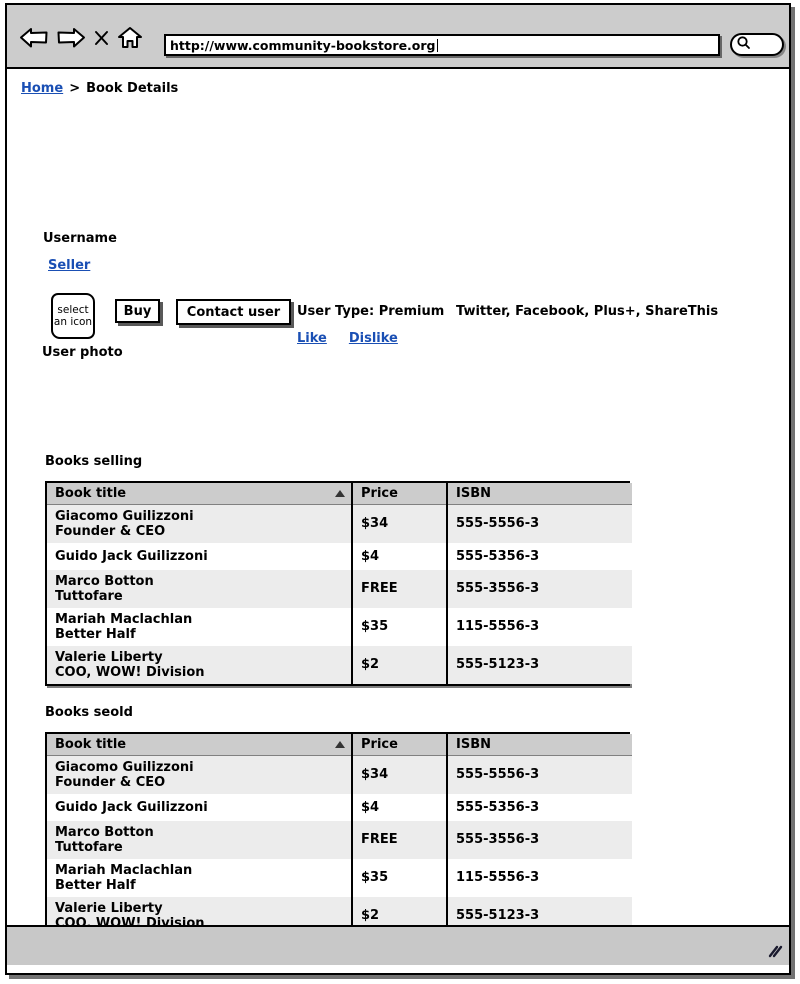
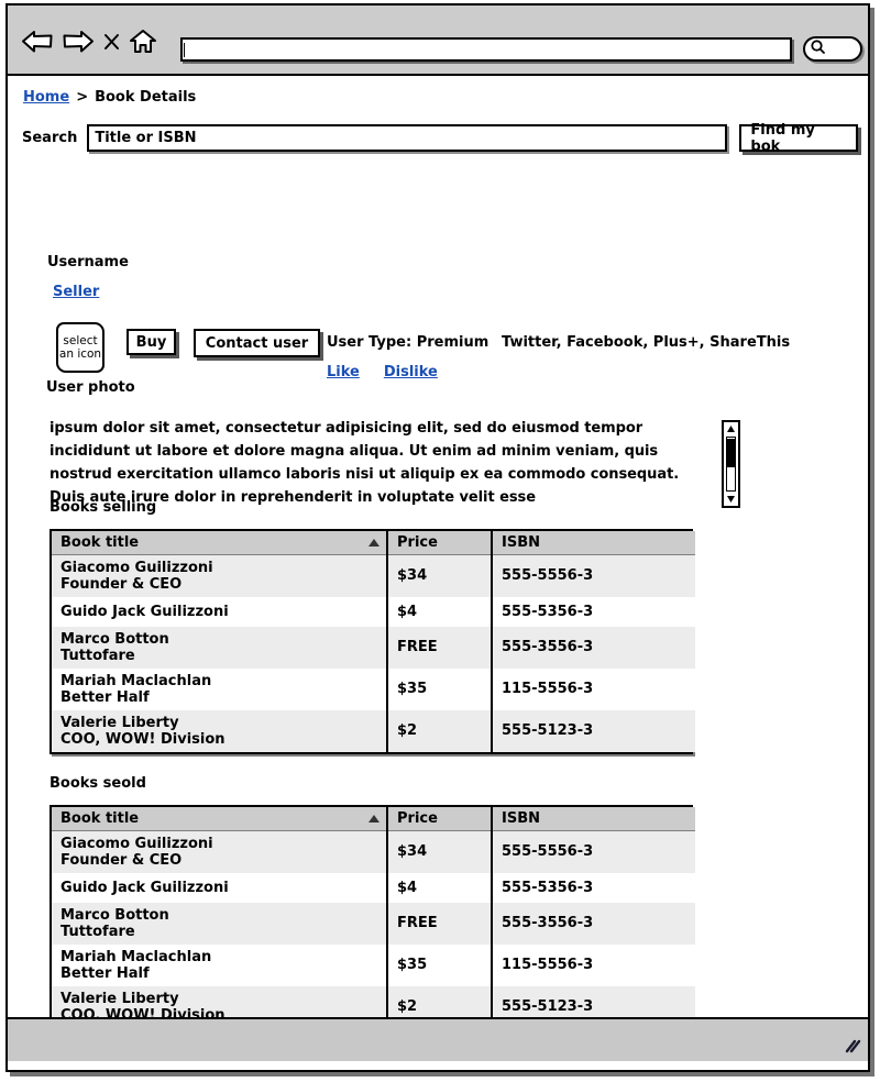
- http://www.community-bookstore.org
  Home
  >
  Book Details
+ Search
+ Title or ISBN
+ Find my bok
  Username
  Seller
  select
  an icon
  User photo
  Buy
  Contact user
  User Type: Premium
  Twitter, Facebook, Plus+, ShareThis
  Like
  Dislike
+ ipsum dolor sit amet, consectetur adipisicing elit, sed do eiusmod tempor incididunt ut labore et dolore magna aliqua. Ut enim ad minim veniam, quis nostrud exercitation ullamco laboris nisi ut aliquip ex ea commodo consequat. Duis aute irure dolor in reprehenderit in voluptate velit esse
  Books selling
  Book title	Price	ISBN
  Giacomo Guilizzoni Founder & CEO	$34	555-5556-3
  Guido Jack Guilizzoni	$4	555-5356-3
  Marco Botton Tuttofare	FREE	555-3556-3
  Mariah Maclachlan Better Half	$35	115-5556-3
  Valerie Liberty COO, WOW! Division	$2	555-5123-3
  Books seold
  Book title	Price	ISBN
  Giacomo Guilizzoni Founder & CEO	$34	555-5556-3
  Guido Jack Guilizzoni	$4	555-5356-3
  Marco Botton Tuttofare	FREE	555-3556-3
  Mariah Maclachlan Better Half	$35	115-5556-3
  Valerie Liberty COO, WOW! Division	$2	555-5123-3
